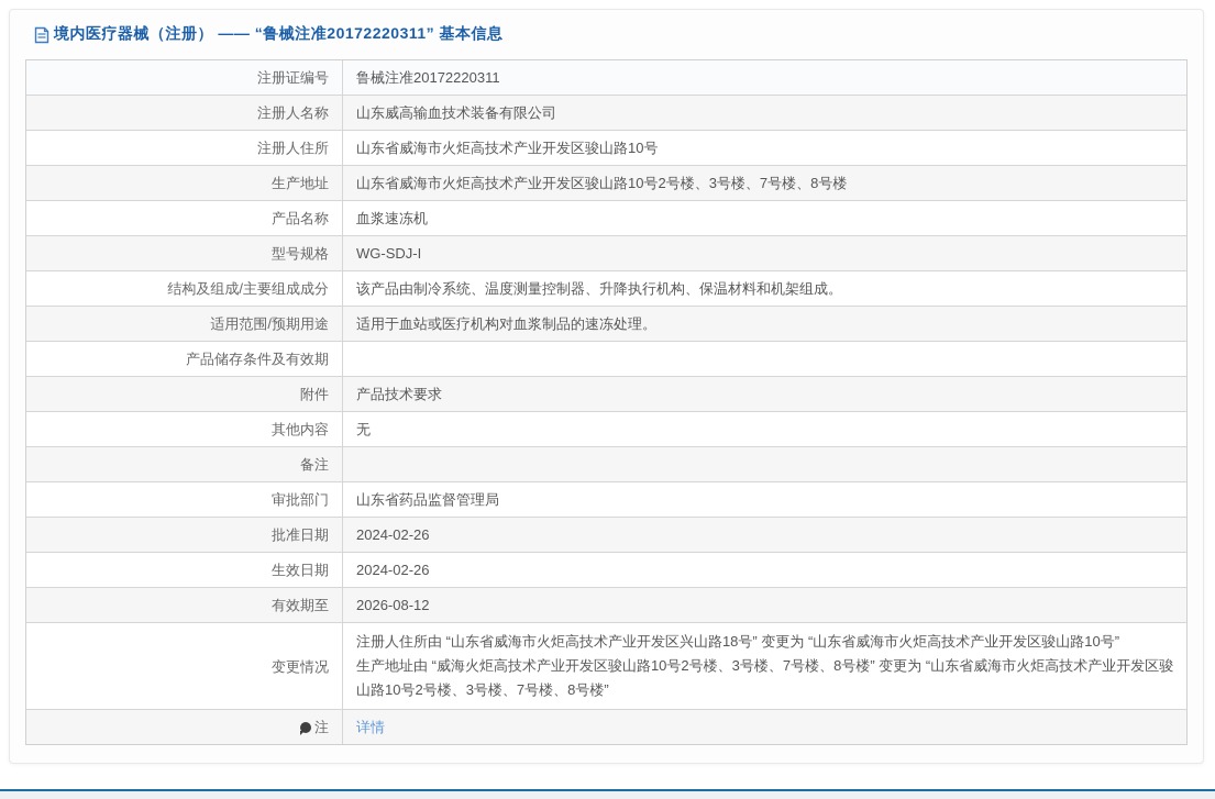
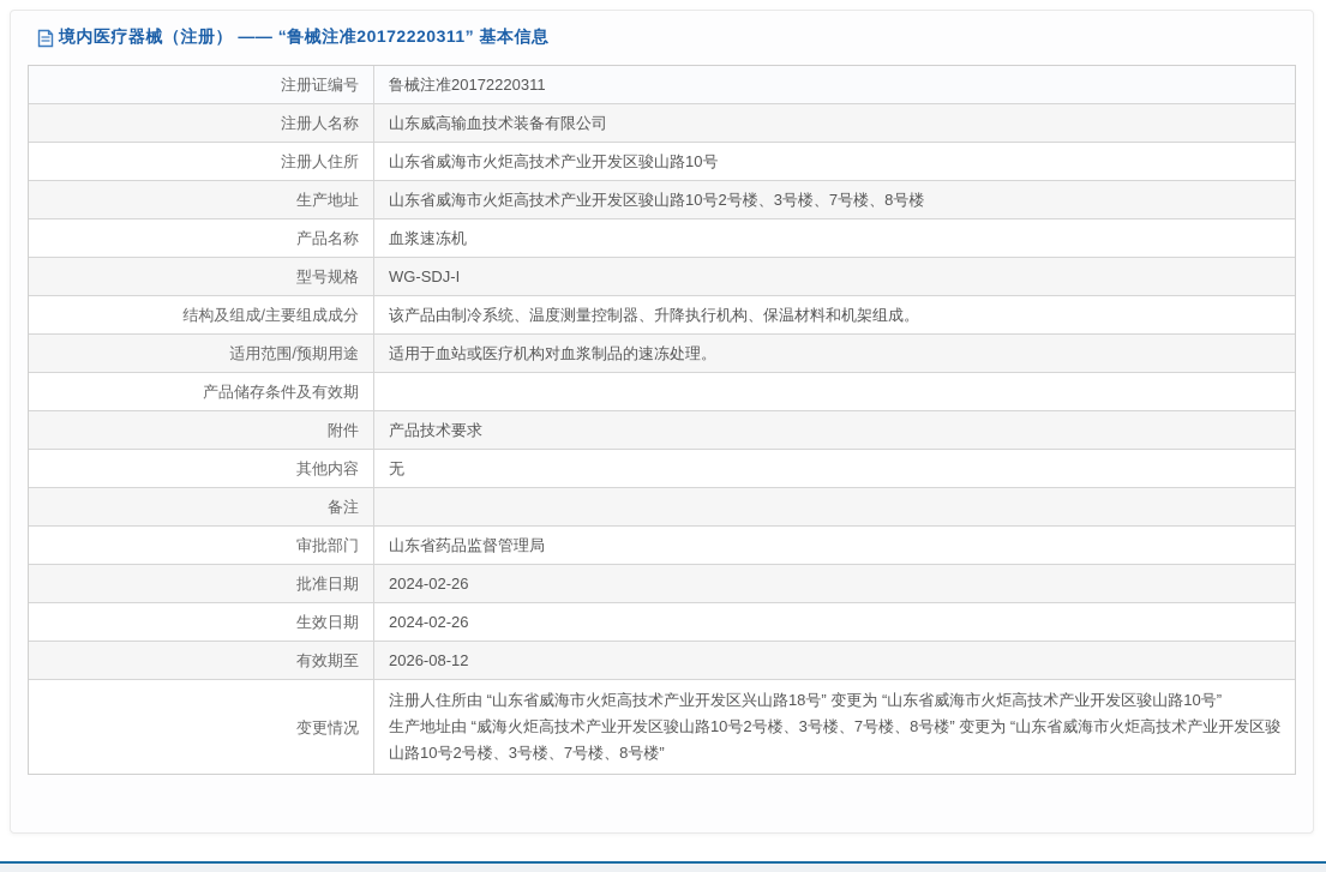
  境内医疗器械（注册） —— “鲁械注准20172220311” 基本信息
  注册证编号
  鲁械注准20172220311
  注册人名称
  山东威高输血技术装备有限公司
  注册人住所
  山东省威海市火炬高技术产业开发区骏山路10号
  生产地址
  山东省威海市火炬高技术产业开发区骏山路10号2号楼、3号楼、7号楼、8号楼
  产品名称
  血浆速冻机
  型号规格
  WG-SDJ-I
  结构及组成/主要组成成分
  该产品由制冷系统、温度测量控制器、升降执行机构、保温材料和机架组成。
  适用范围/预期用途
  适用于血站或医疗机构对血浆制品的速冻处理。
  产品储存条件及有效期
  附件
  产品技术要求
  其他内容
  无
  备注
  审批部门
  山东省药品监督管理局
  批准日期
  2024-02-26
  生效日期
  2024-02-26
  有效期至
  2026-08-12
  变更情况
  注册人住所由 “山东省威海市火炬高技术产业开发区兴山路18号” 变更为 “山东省威海市火炬高技术产业开发区骏山路10号”
  生产地址由 “威海火炬高技术产业开发区骏山路10号2号楼、3号楼、7号楼、8号楼” 变更为 “山东省威海市火炬高技术产业开发区骏山路10号2号楼、3号楼、7号楼、8号楼”
- 注
- 详情
